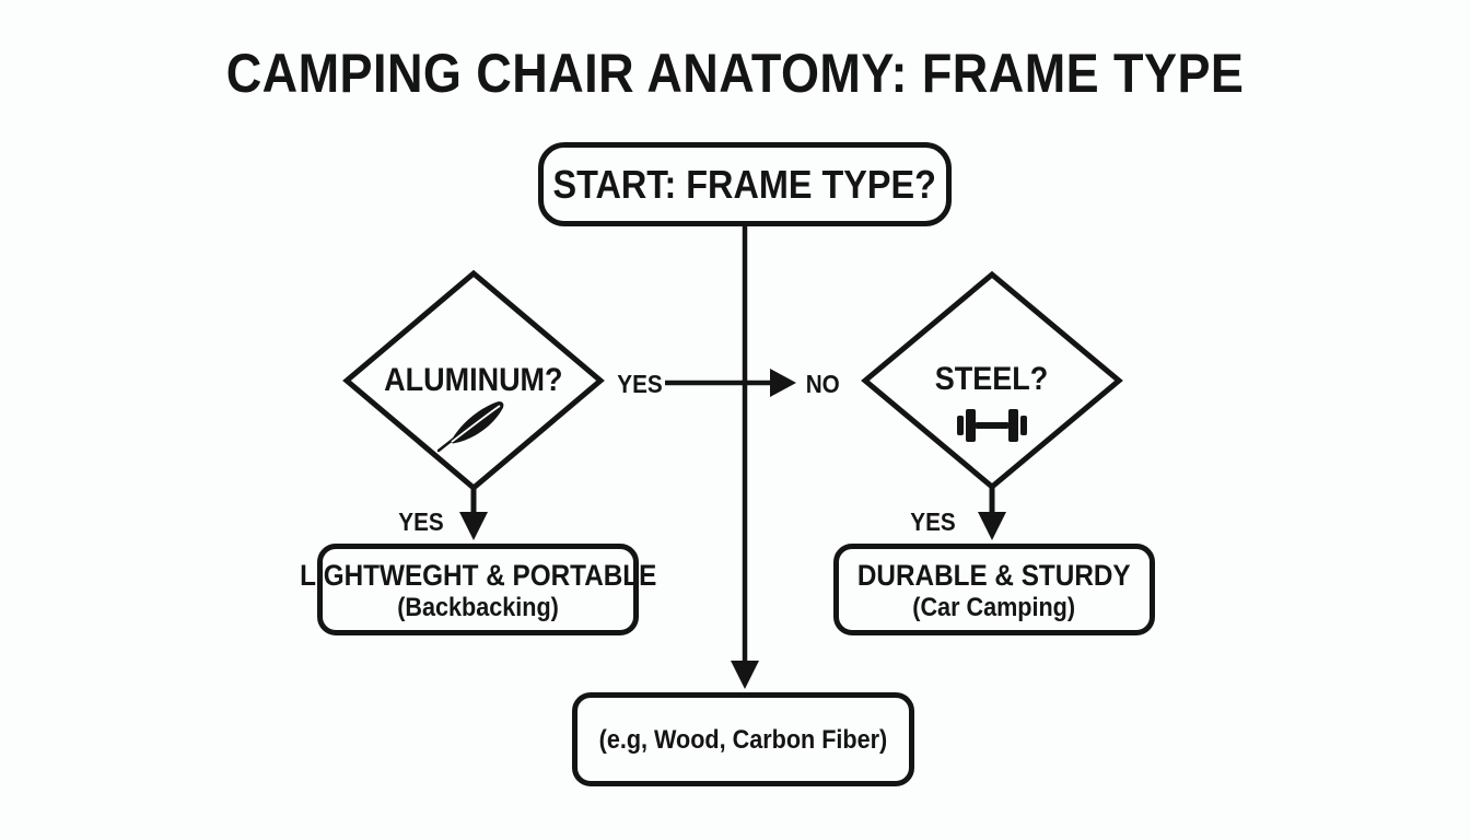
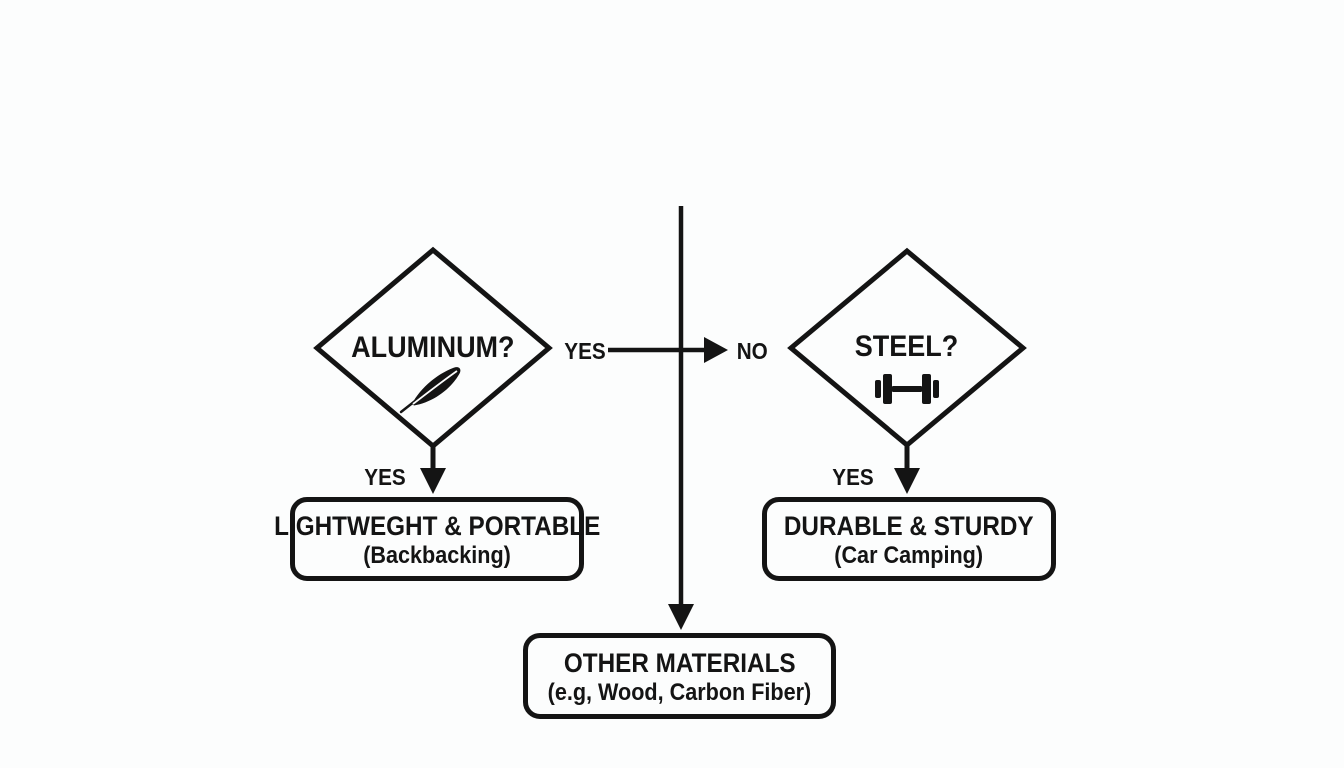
- CAMPING CHAIR ANATOMY: FRAME TYPE
- START: FRAME TYPE?
  ALUMINUM?
  STEEL?
  YES
  NO
  YES
  YES
  LIGHTWEGHT & PORTABLE
  (Backbacking)
  DURABLE & STURDY
  (Car Camping)
+ OTHER MATERIALS
  (e.g, Wood, Carbon Fiber)
